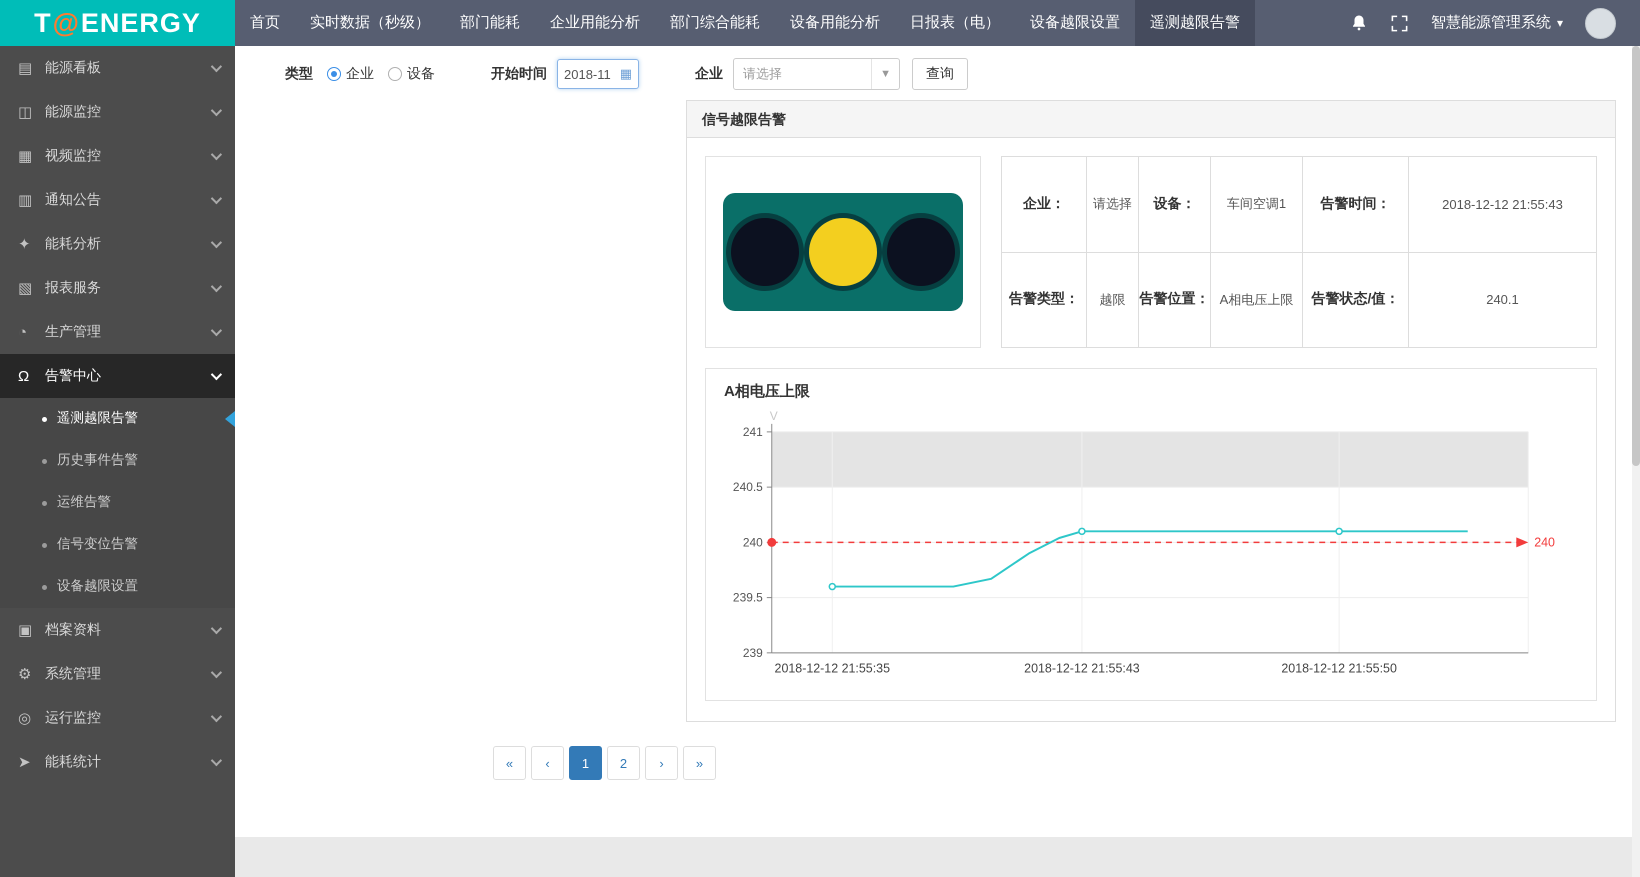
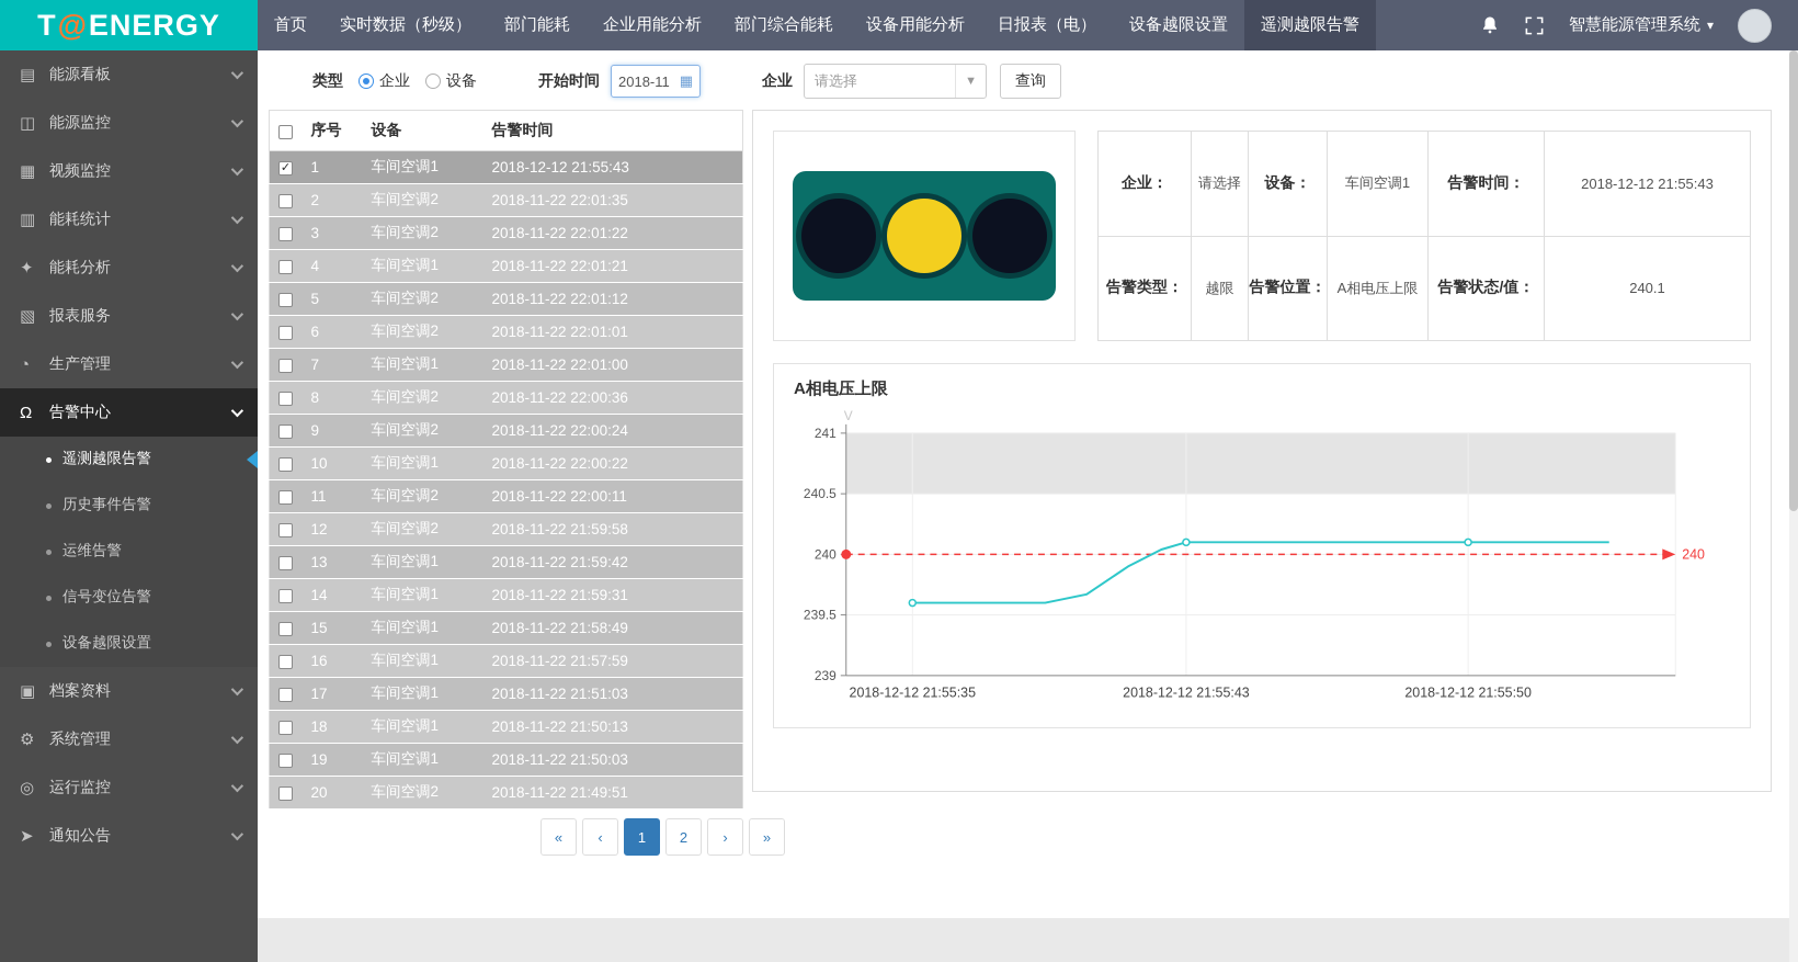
  T
  @
  ENERGY
  首页
  实时数据（秒级）
  部门能耗
  企业用能分析
  部门综合能耗
  设备用能分析
  日报表（电）
  设备越限设置
  遥测越限告警
  智慧能源管理系统
  ▾
  ▤
  能源看板
  ◫
  能源监控
  ▦
  视频监控
  ▥
- 通知公告
+ 能耗统计
  ✦
  能耗分析
  ▧
  报表服务
  ◔
  生产管理
  Ω
  告警中心
  遥测越限告警
  历史事件告警
  运维告警
  信号变位告警
  设备越限设置
  ▣
  档案资料
  ⚙
  系统管理
  ◎
  运行监控
  ➤
- 能耗统计
+ 通知公告
  类型
  企业
  设备
  开始时间
  2018-11
  ▦
  企业
  请选择
  ▼
  查询
+ 	序号	设备	告警时间
+ ✓	1	车间空调1	2018-12-12 21:55:43
+ 	2	车间空调2	2018-11-22 22:01:35
+ 	3	车间空调2	2018-11-22 22:01:22
+ 	4	车间空调1	2018-11-22 22:01:21
+ 	5	车间空调2	2018-11-22 22:01:12
+ 	6	车间空调2	2018-11-22 22:01:01
+ 	7	车间空调1	2018-11-22 22:01:00
+ 	8	车间空调2	2018-11-22 22:00:36
+ 	9	车间空调2	2018-11-22 22:00:24
+ 	10	车间空调1	2018-11-22 22:00:22
+ 	11	车间空调2	2018-11-22 22:00:11
+ 	12	车间空调2	2018-11-22 21:59:58
+ 	13	车间空调1	2018-11-22 21:59:42
+ 	14	车间空调1	2018-11-22 21:59:31
+ 	15	车间空调1	2018-11-22 21:58:49
+ 	16	车间空调1	2018-11-22 21:57:59
+ 	17	车间空调1	2018-11-22 21:51:03
+ 	18	车间空调1	2018-11-22 21:50:13
+ 	19	车间空调1	2018-11-22 21:50:03
+ 	20	车间空调2	2018-11-22 21:49:51
  «
  ‹
  1
  2
  ›
  »
- 信号越限告警
  企业：	请选择	设备：	车间空调1	告警时间：	2018-12-12 21:55:43
  告警类型：	越限	告警位置：	A相电压上限	告警状态/值：	240.1
  A相电压上限
  239
  239.5
  240
  240.5
  241
  2018-12-12 21:55:35
  2018-12-12 21:55:43
  2018-12-12 21:55:50
  V
  240
